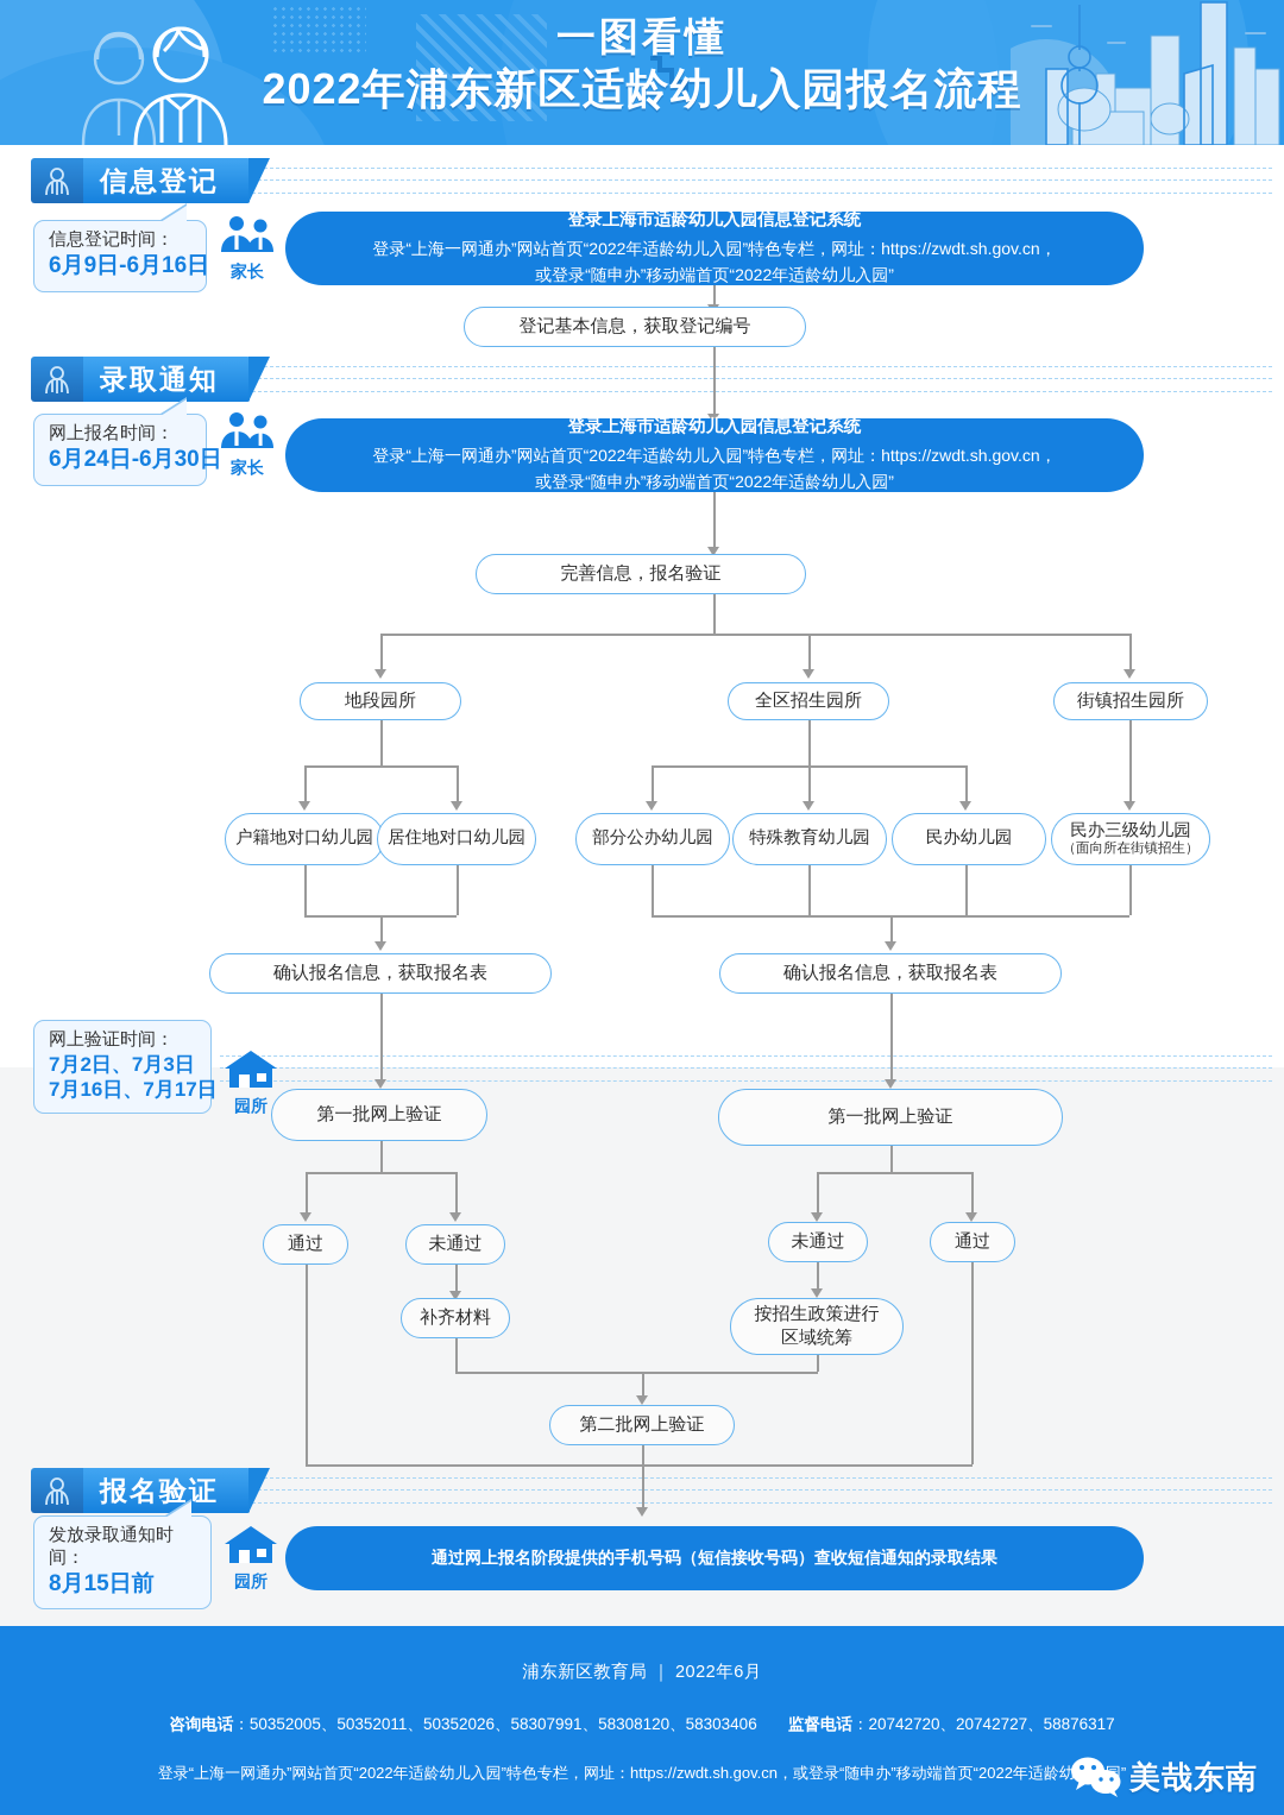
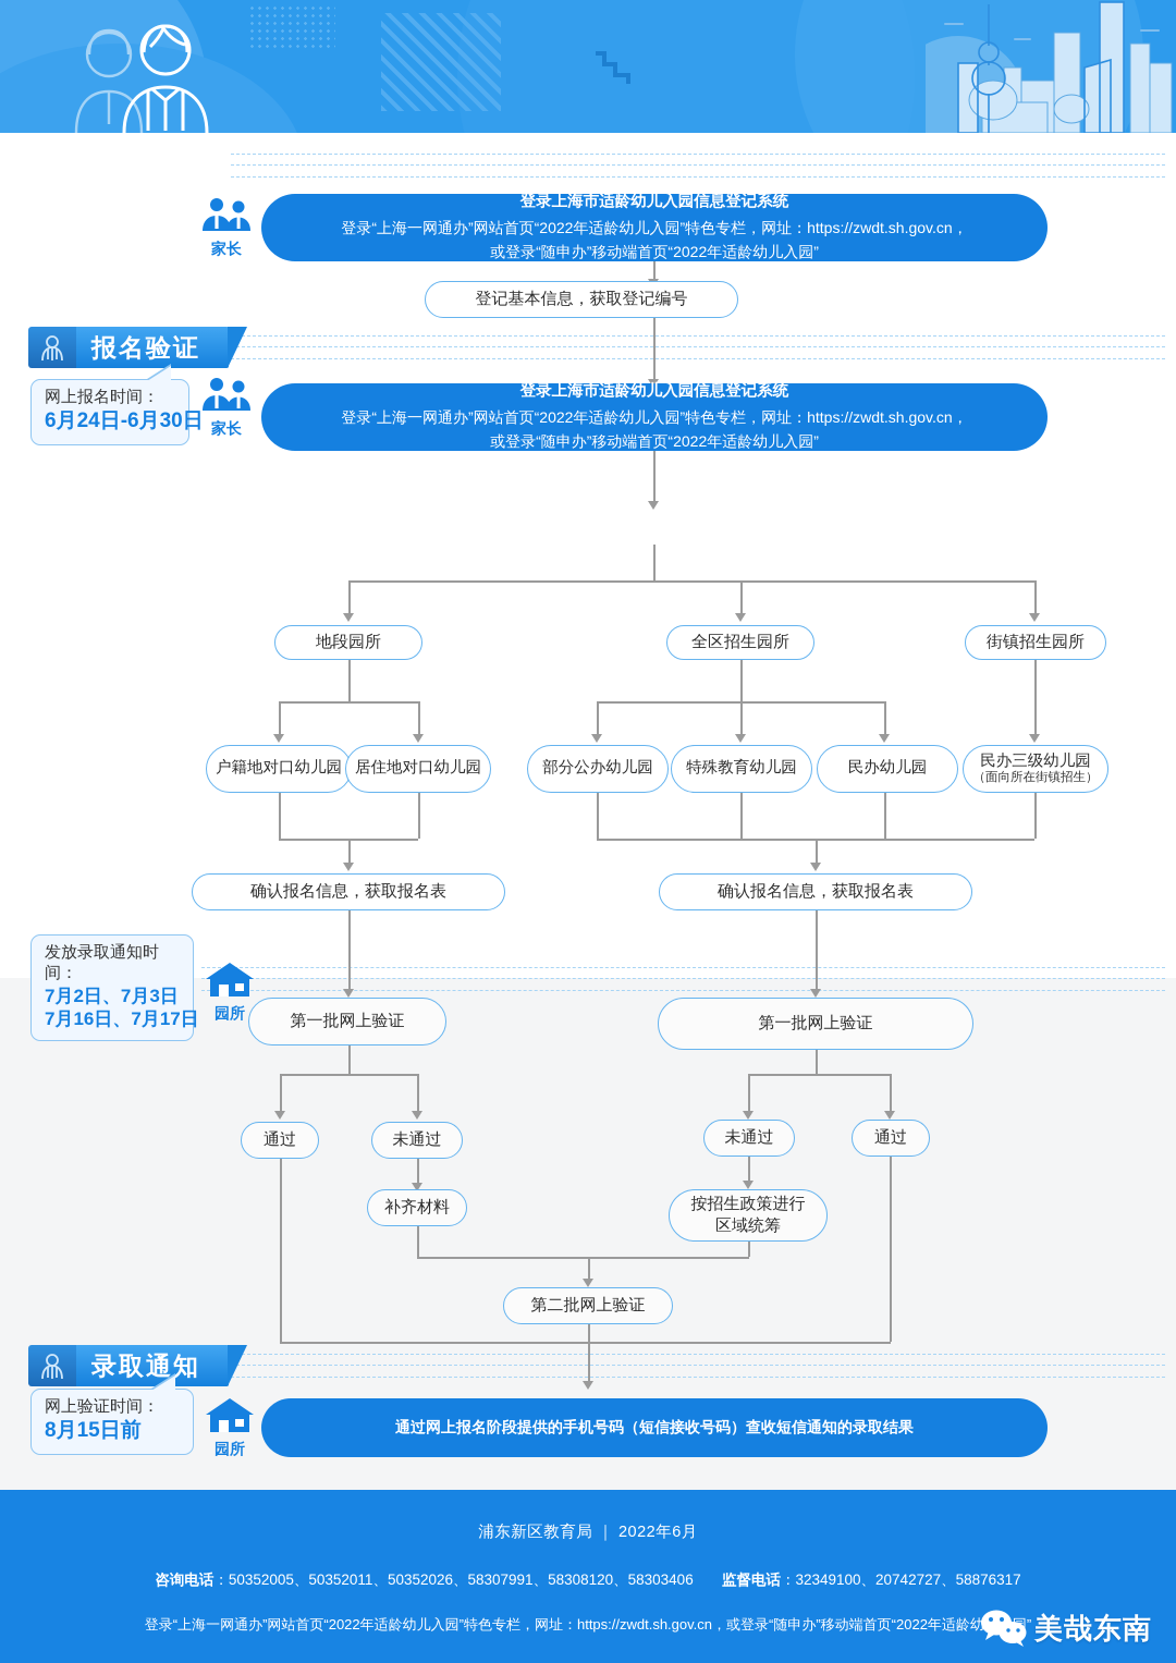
- 一图看懂
- 2022年浦东新区适龄幼儿入园报名流程
- 信息登记
- 信息登记时间：
- 6月9日-6月16日
  家长
  登录上海市适龄幼儿入园信息登记系统
  登录“上海一网通办”网站首页“2022年适龄幼儿入园”特色专栏，网址：https://zwdt.sh.gov.cn，
  或登录“随申办”移动端首页“2022年适龄幼儿入园”
  登记基本信息，获取登记编号
- 录取通知
+ 报名验证
  网上报名时间：
  6月24日-6月30日
  家长
  登录上海市适龄幼儿入园信息登记系统
  登录“上海一网通办”网站首页“2022年适龄幼儿入园”特色专栏，网址：https://zwdt.sh.gov.cn，
  或登录“随申办”移动端首页“2022年适龄幼儿入园”
- 完善信息，报名验证
  地段园所
  全区招生园所
  街镇招生园所
  户籍地对口幼儿园
  居住地对口幼儿园
  部分公办幼儿园
  特殊教育幼儿园
  民办幼儿园
  民办三级幼儿园
  （面向所在街镇招生）
  确认报名信息，获取报名表
  确认报名信息，获取报名表
- 网上验证时间：
+ 发放录取通知时间：
  7月2日、7月3日
  7月16日、7月17日
  园所
  第一批网上验证
  第一批网上验证
  通过
  未通过
  未通过
  通过
  补齐材料
  按招生政策进行
  区域统筹
  第二批网上验证
- 报名验证
+ 录取通知
- 发放录取通知时间：
+ 网上验证时间：
  8月15日前
  园所
  通过网上报名阶段提供的手机号码（短信接收号码）查收短信通知的录取结果
  浦东新区教育局 ｜ 2022年6月
- 咨询电话：50352005、50352011、50352026、58307991、58308120、58303406 监督电话：20742720、20742727、58876317
+ 咨询电话：50352005、50352011、50352026、58307991、58308120、58303406 监督电话：32349100、20742727、58876317
  登录“上海一网通办”网站首页“2022年适龄幼儿入园”特色专栏，网址：https://zwdt.sh.gov.cn，或登录“随申办”移动端首页“2022年适龄幼”
  美哉东南
